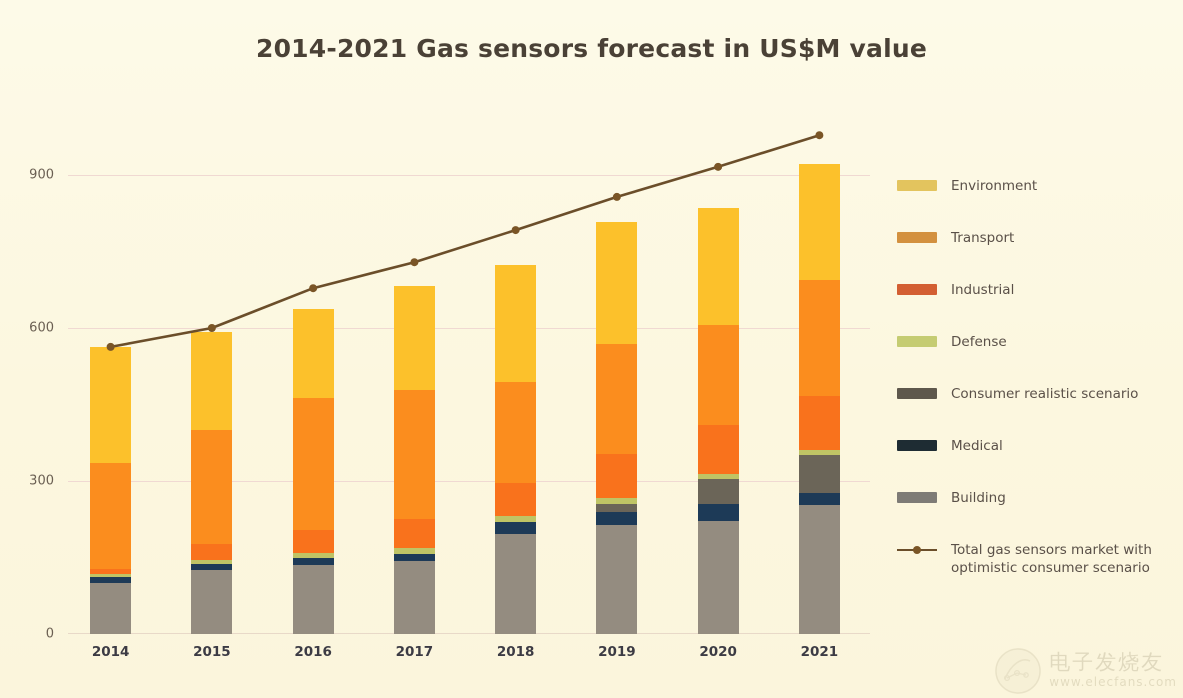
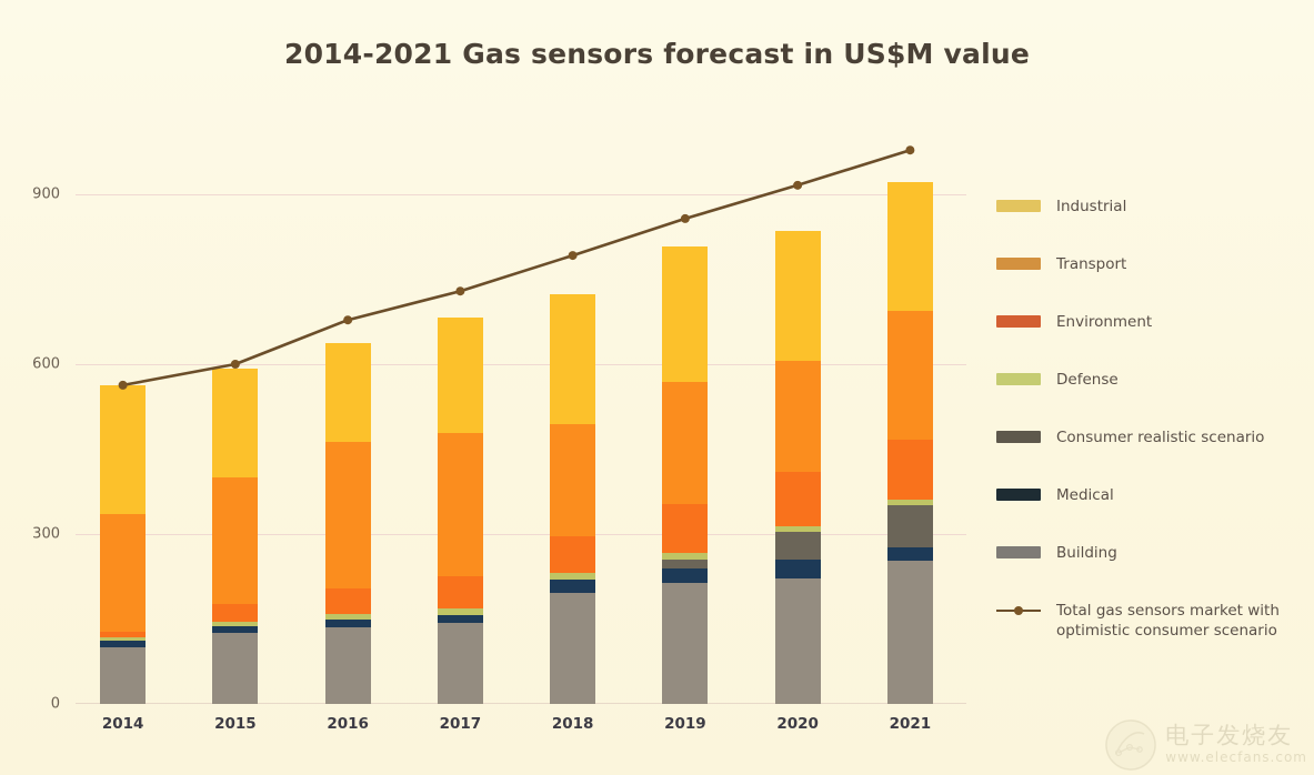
  2014-2021 Gas sensors forecast in US$M value
  0
  300
  600
  900
  2014
  2015
  2016
  2017
  2018
  2019
  2020
  2021
- Environment
+ Industrial
  Transport
- Industrial
+ Environment
  Defense
  Consumer realistic scenario
  Medical
  Building
  Total gas sensors market with
  optimistic consumer scenario
  电子发烧友
  www.elecfans.com
